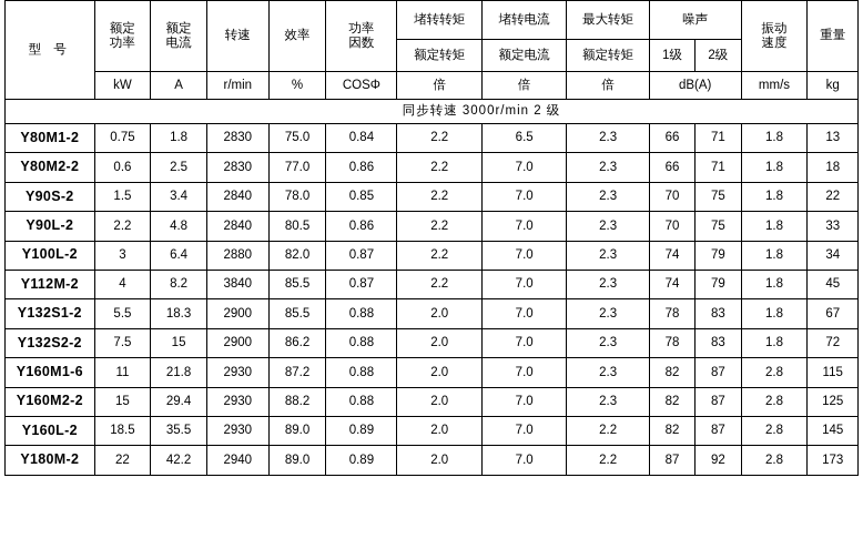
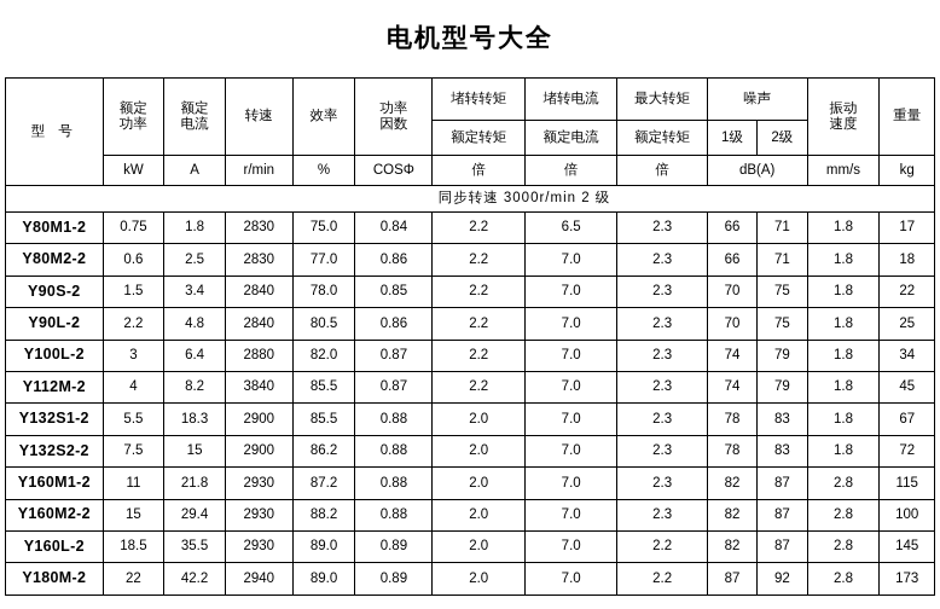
+ 电机型号大全
  型 号	额定功率	额定电流	转速	效率	功率因数	堵转转矩	堵转电流	最大转矩	噪声	振动速度	重量
  额定转矩	额定电流	额定转矩	1级	2级
  kW	A	r/min	%	COSΦ	倍	倍	倍	dB(A)	mm/s	kg
  同步转速 3000r/min 2 级
- Y80M1-2	0.75	1.8	2830	75.0	0.84	2.2	6.5	2.3	66	71	1.8	13
+ Y80M1-2	0.75	1.8	2830	75.0	0.84	2.2	6.5	2.3	66	71	1.8	17
  Y80M2-2	0.6	2.5	2830	77.0	0.86	2.2	7.0	2.3	66	71	1.8	18
  Y90S-2	1.5	3.4	2840	78.0	0.85	2.2	7.0	2.3	70	75	1.8	22
- Y90L-2	2.2	4.8	2840	80.5	0.86	2.2	7.0	2.3	70	75	1.8	33
+ Y90L-2	2.2	4.8	2840	80.5	0.86	2.2	7.0	2.3	70	75	1.8	25
  Y100L-2	3	6.4	2880	82.0	0.87	2.2	7.0	2.3	74	79	1.8	34
  Y112M-2	4	8.2	3840	85.5	0.87	2.2	7.0	2.3	74	79	1.8	45
  Y132S1-2	5.5	18.3	2900	85.5	0.88	2.0	7.0	2.3	78	83	1.8	67
  Y132S2-2	7.5	15	2900	86.2	0.88	2.0	7.0	2.3	78	83	1.8	72
- Y160M1-6	11	21.8	2930	87.2	0.88	2.0	7.0	2.3	82	87	2.8	115
+ Y160M1-2	11	21.8	2930	87.2	0.88	2.0	7.0	2.3	82	87	2.8	115
- Y160M2-2	15	29.4	2930	88.2	0.88	2.0	7.0	2.3	82	87	2.8	125
+ Y160M2-2	15	29.4	2930	88.2	0.88	2.0	7.0	2.3	82	87	2.8	100
  Y160L-2	18.5	35.5	2930	89.0	0.89	2.0	7.0	2.2	82	87	2.8	145
  Y180M-2	22	42.2	2940	89.0	0.89	2.0	7.0	2.2	87	92	2.8	173
